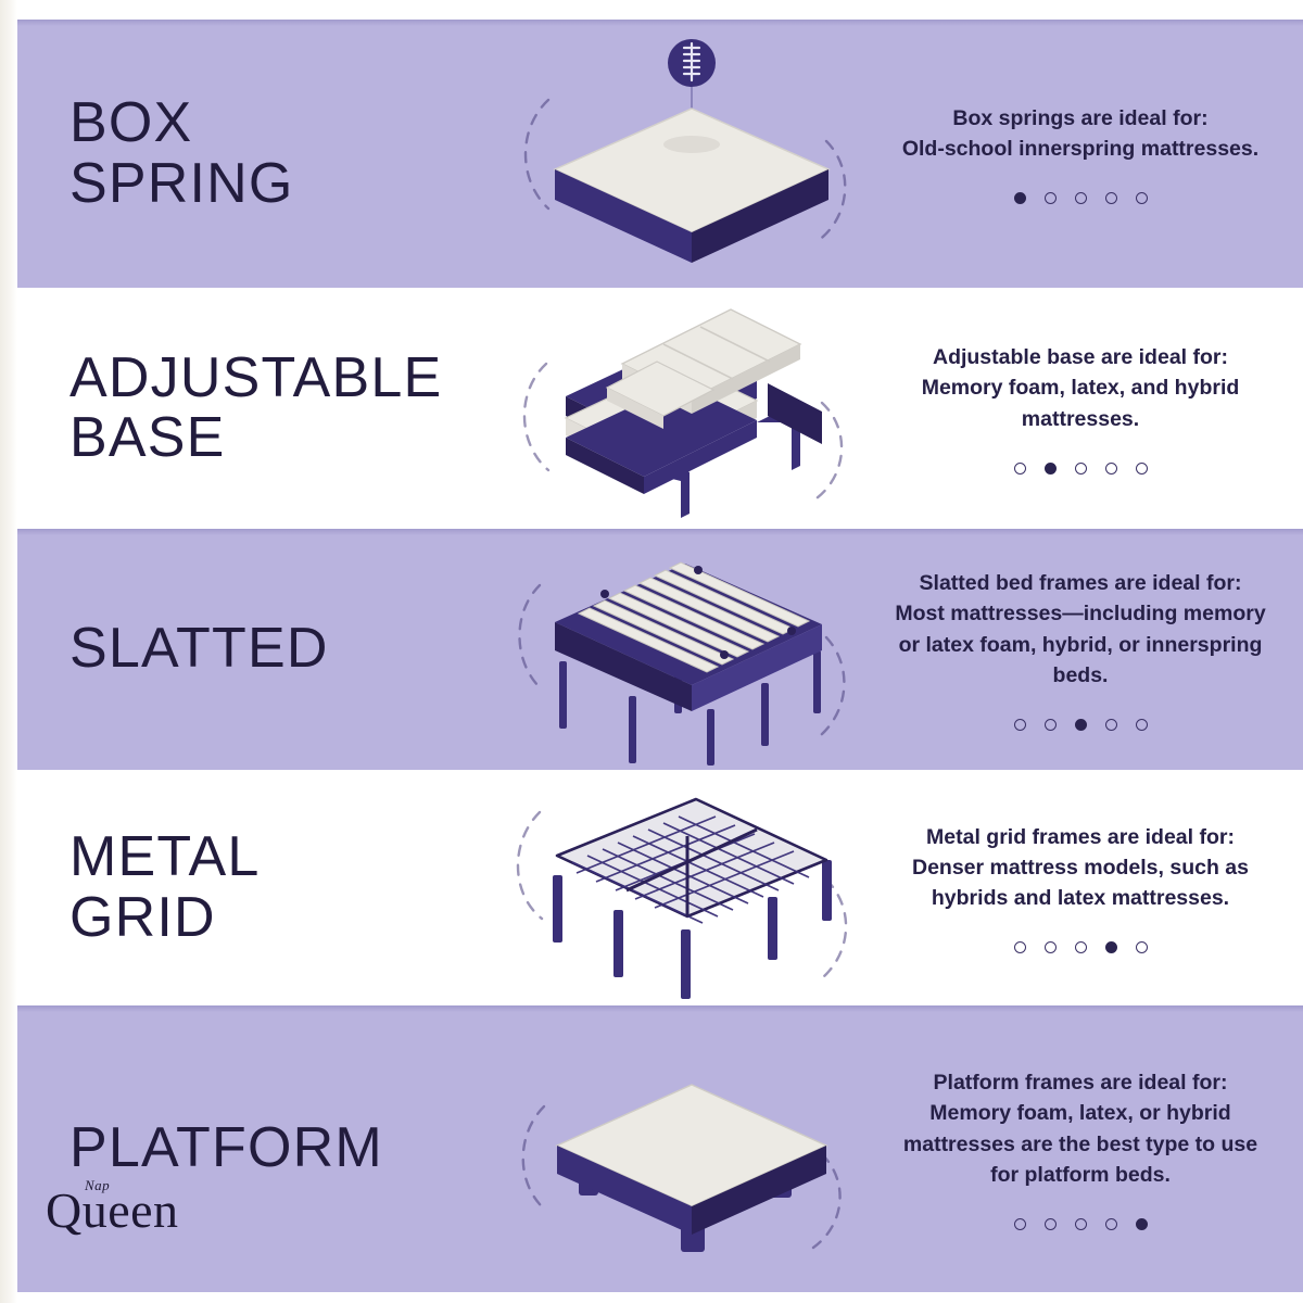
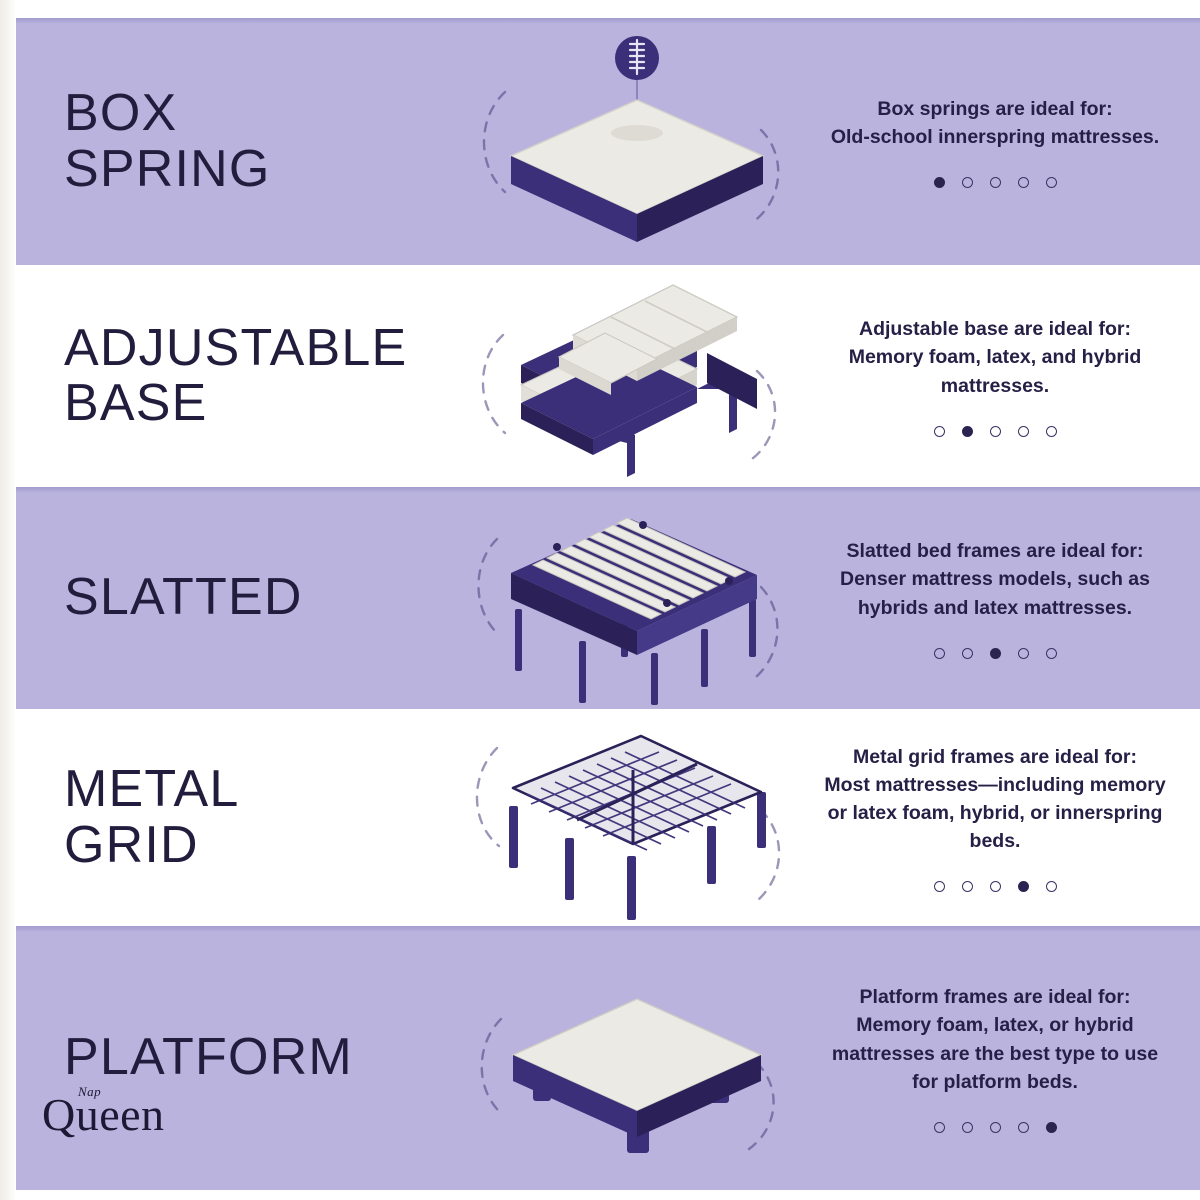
  BOX
  SPRING
  Box springs are ideal for:
  Old-school innerspring mattresses.
  ADJUSTABLE
  BASE
  Adjustable base are ideal for:
  Memory foam, latex, and hybrid mattresses.
  SLATTED
  Slatted bed frames are ideal for:
- Most mattresses—including memory or latex foam, hybrid, or innerspring beds.
+ Denser mattress models, such as hybrids and latex mattresses.
  METAL
  GRID
  Metal grid frames are ideal for:
- Denser mattress models, such as hybrids and latex mattresses.
+ Most mattresses—including memory or latex foam, hybrid, or innerspring beds.
  PLATFORM
  Platform frames are ideal for:
  Memory foam, latex, or hybrid mattresses are the best type to use for platform beds.
  Nap
  Queen
